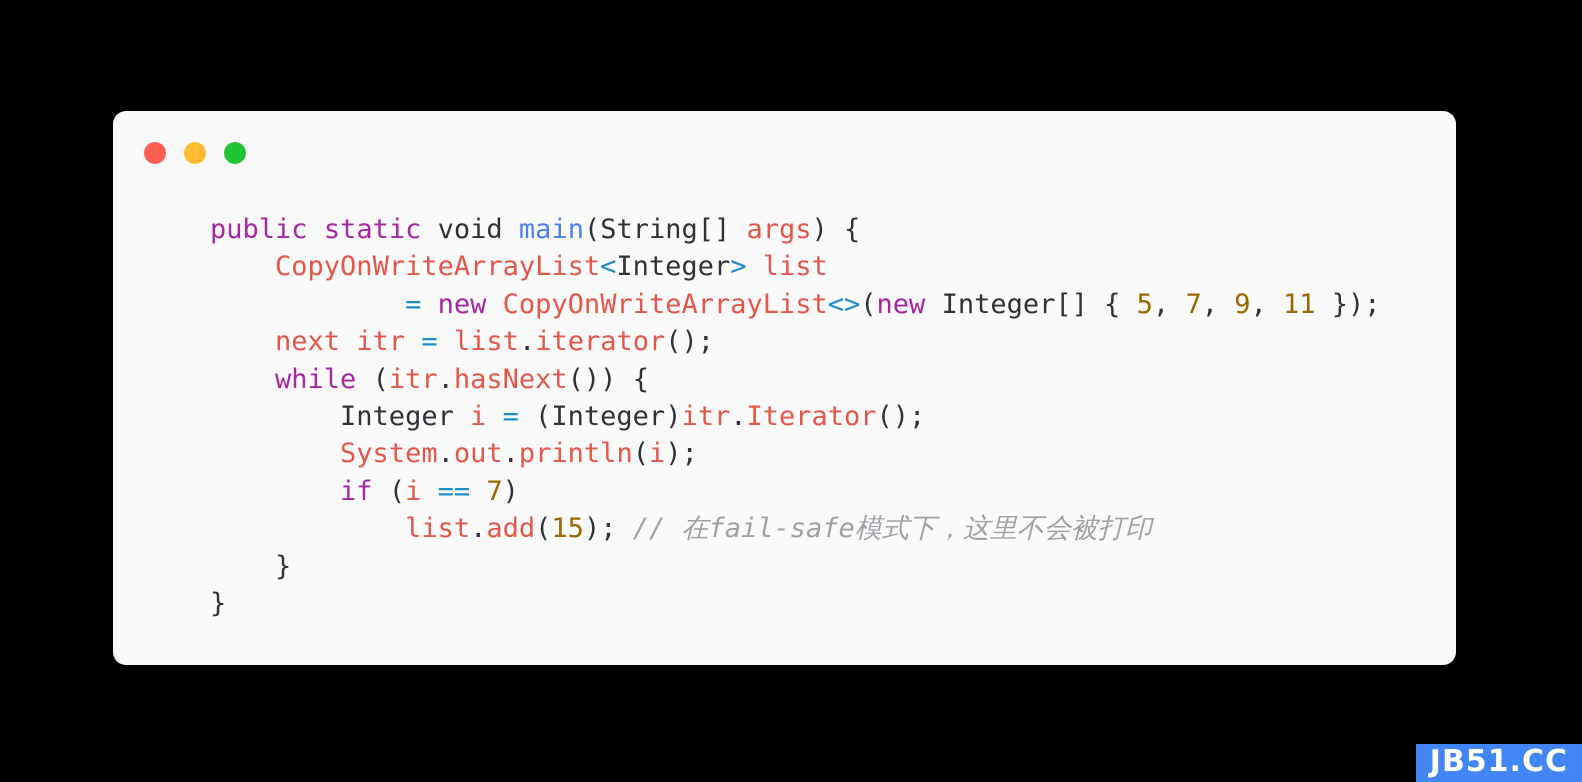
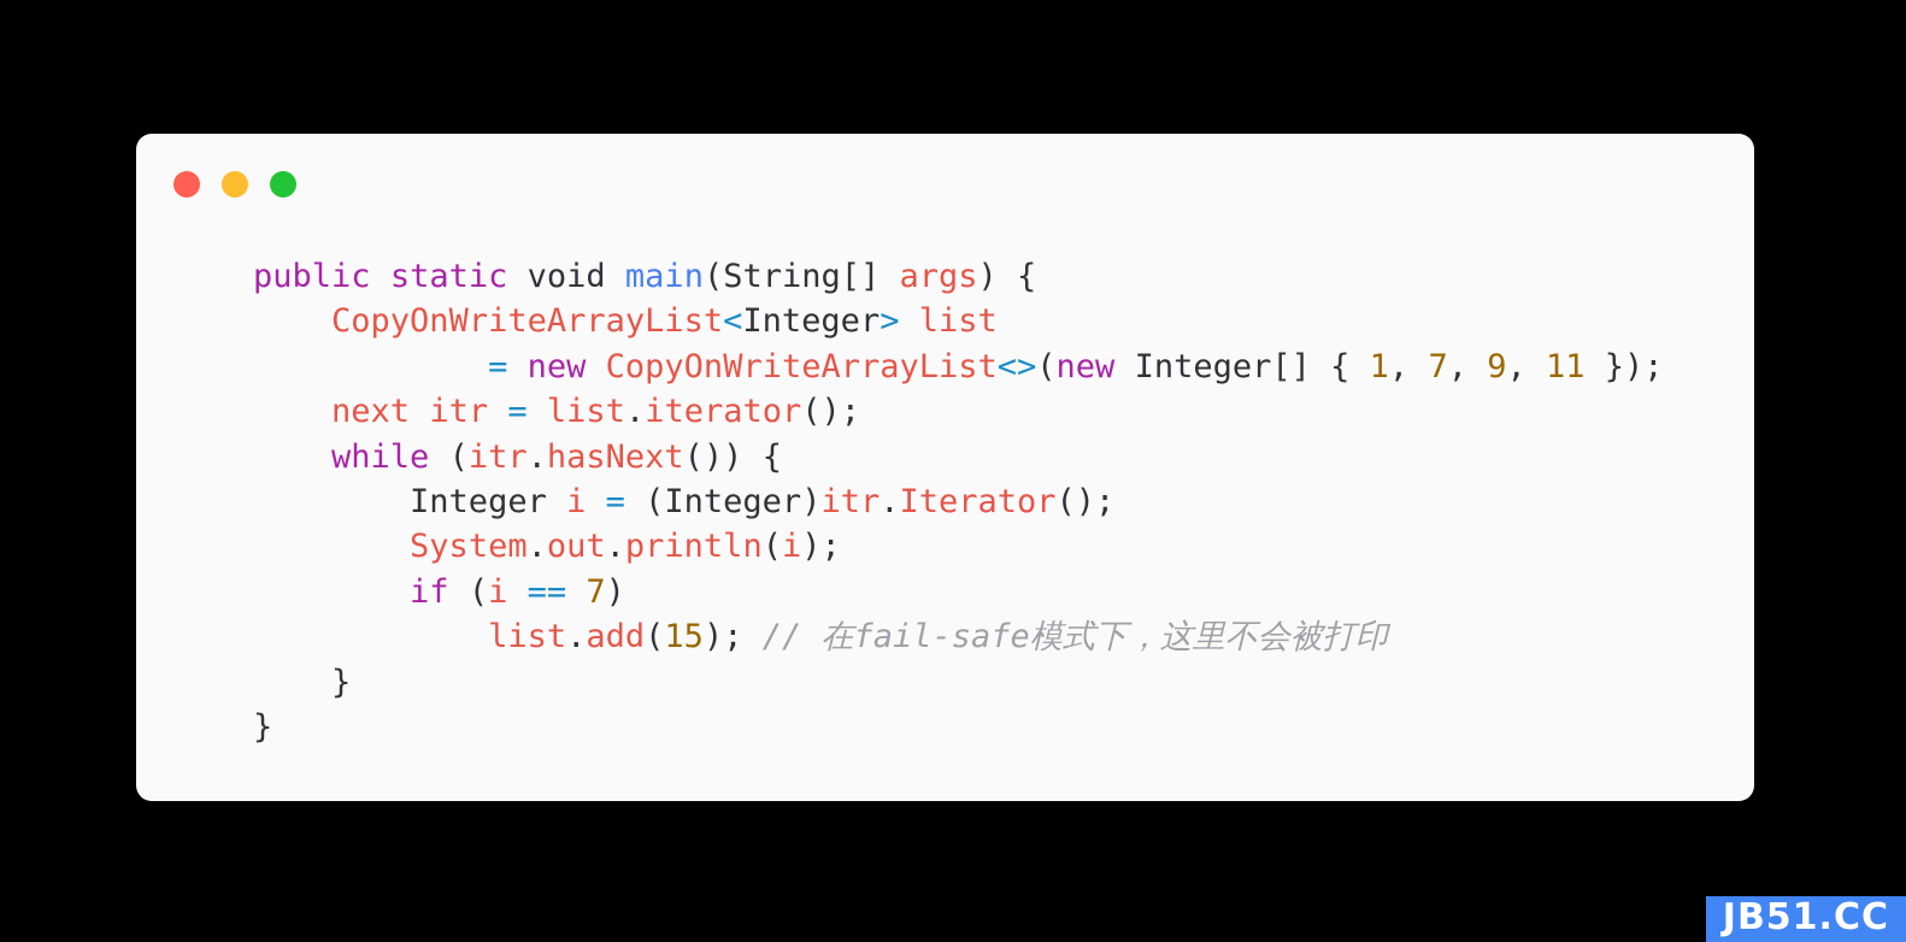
  public static void main(String[] args) {
  CopyOnWriteArrayList<Integer> list
- = new CopyOnWriteArrayList<>(new Integer[] { 5, 7, 9, 11 });
+ = new CopyOnWriteArrayList<>(new Integer[] { 1, 7, 9, 11 });
  next itr = list.iterator();
  while (itr.hasNext()) {
  Integer i = (Integer)itr.Iterator();
  System.out.println(i);
  if (i == 7)
  list.add(15); // 在fail-safe模式下，这里不会被打印
  }
  }
  JB51.CC
